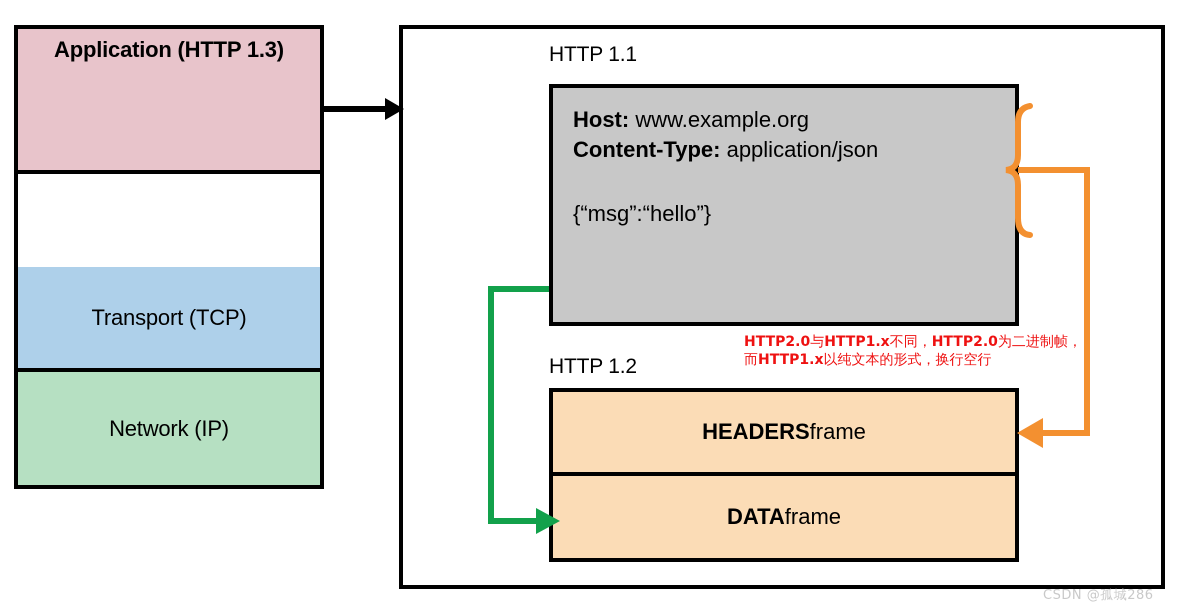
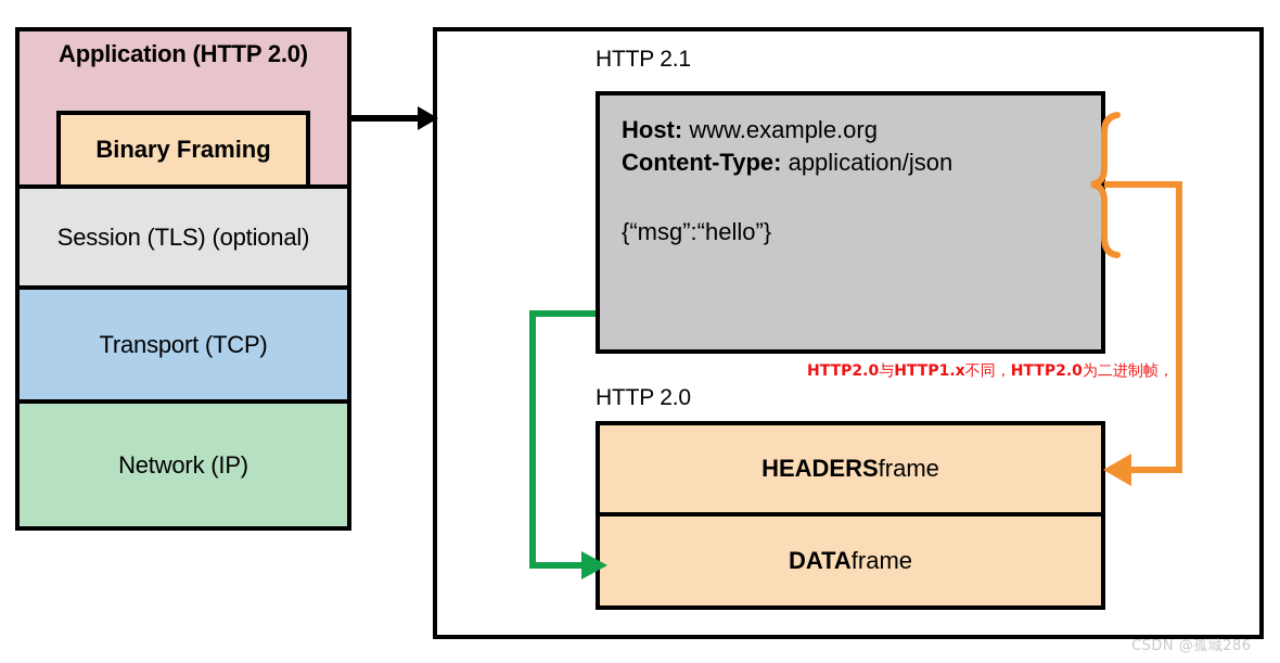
- Application (HTTP 1.3)
+ Application (HTTP 2.0)
+ Binary Framing
+ Session (TLS) (optional)
  Transport (TCP)
  Network (IP)
- HTTP 1.1
+ HTTP 2.1
  Host: www.example.org
  Content-Type: application/json
  {“msg”:“hello”}
- HTTP 1.2
+ HTTP 2.0
  HEADERS
  frame
  DATA
  frame
  HTTP2.0与HTTP1.x不同，HTTP2.0为二进制帧，
- 而HTTP1.x以纯文本的形式，换行空行
  CSDN @孤城286
